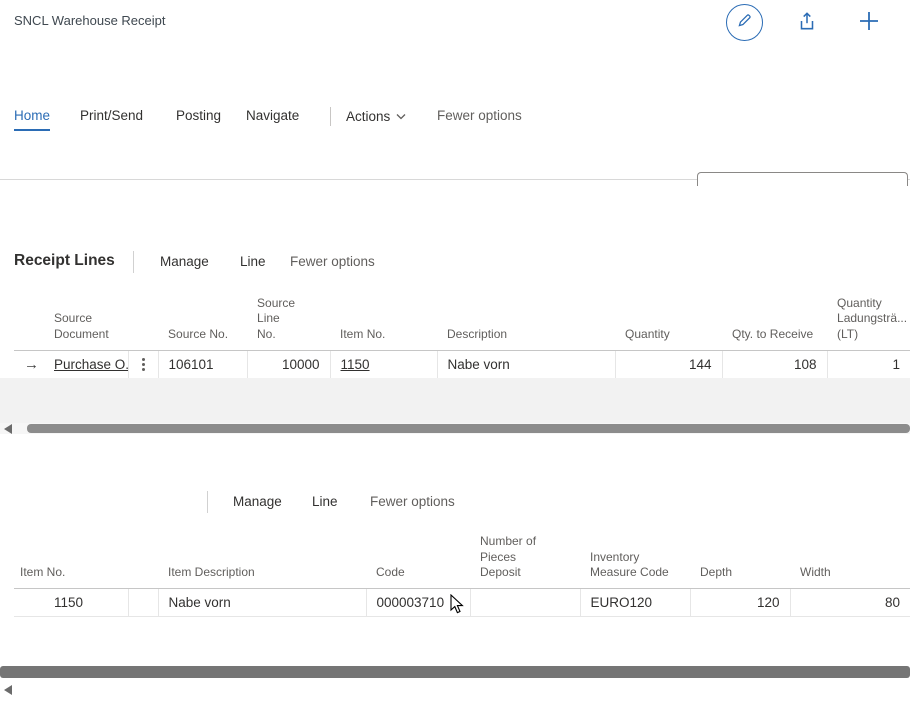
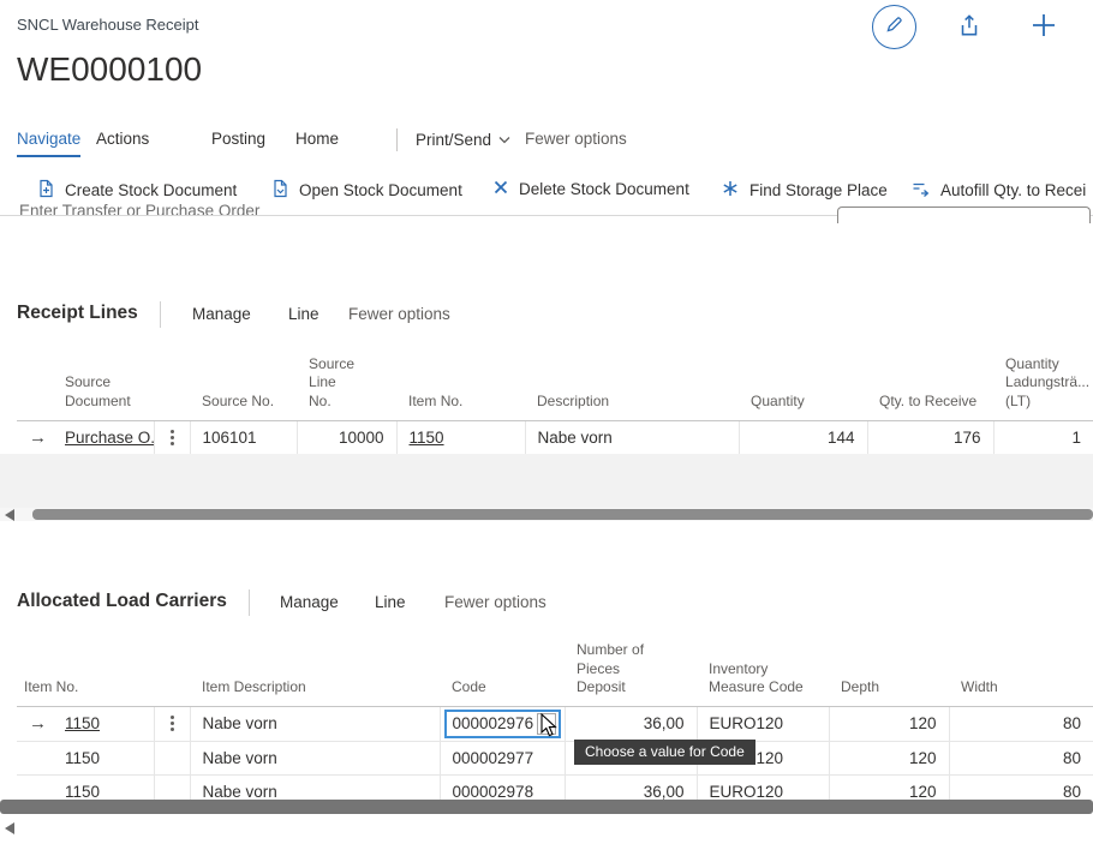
  SNCL Warehouse Receipt
+ WE0000100
- Home
+ Navigate
- Print/Send
+ Actions
  Posting
- Navigate
+ Home
- Actions
+ Print/Send
  Fewer options
+ Create Stock Document
+ Open Stock Document
+ Delete Stock Document
+ Find Storage Place
+ Autofill Qty. to Recei
+ Enter Transfer or Purchase Order
  Receipt Lines
  Manage
  Line
  Fewer options
  	Source Document	Source No.	Source Line No.	Item No.	Description	Quantity	Qty. to Receive	Quantity Ladungsträ... (LT)
- →	Purchase O.		106101	10000	1150	Nabe vorn	144	108	1
+ →	Purchase O.		106101	10000	1150	Nabe vorn	144	176	1
+ Allocated Load Carriers
  Manage
  Line
  Fewer options
  Item No.	Item Description	Code	Number of Pieces Deposit	Inventory Measure Code	Depth	Width
+ →	1150		Nabe vorn	000002976	36,00	EURO120	120	80
- 	1150		Nabe vorn	000003710		EURO120	120	80
+ 	1150		Nabe vorn	000002977		120	120	80
+ 	1150		Nabe vorn	000002978	36,00	EURO120	120	80
+ Choose a value for Code
